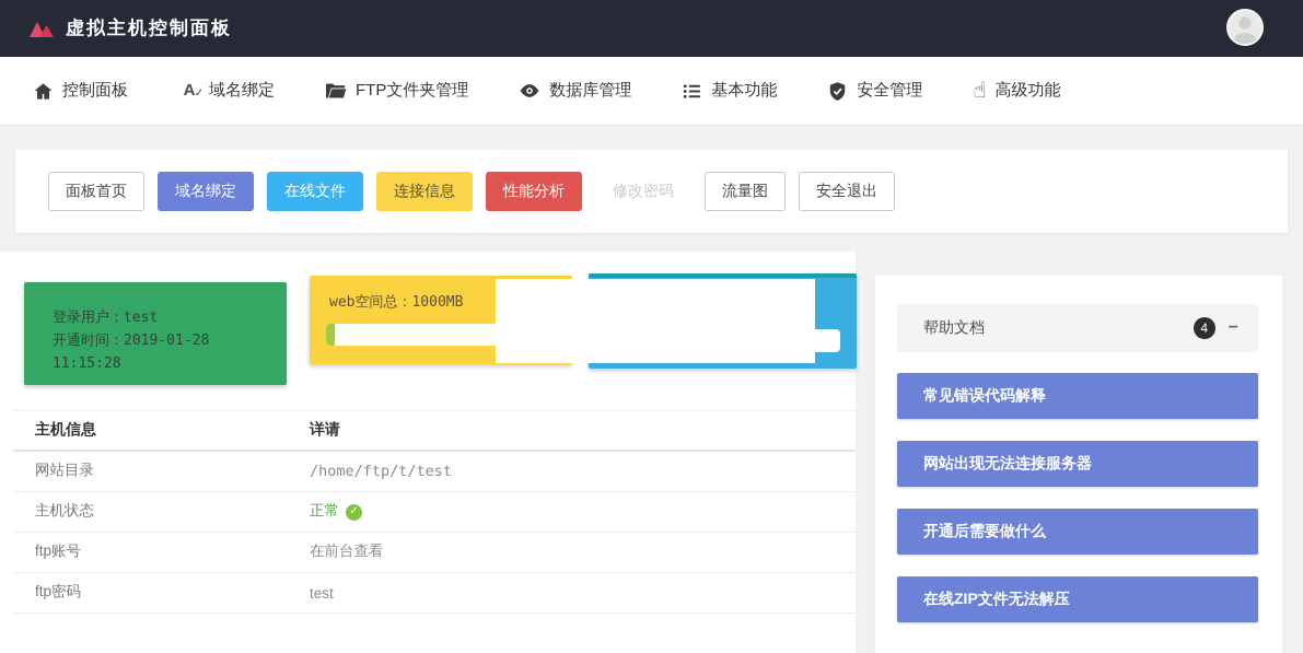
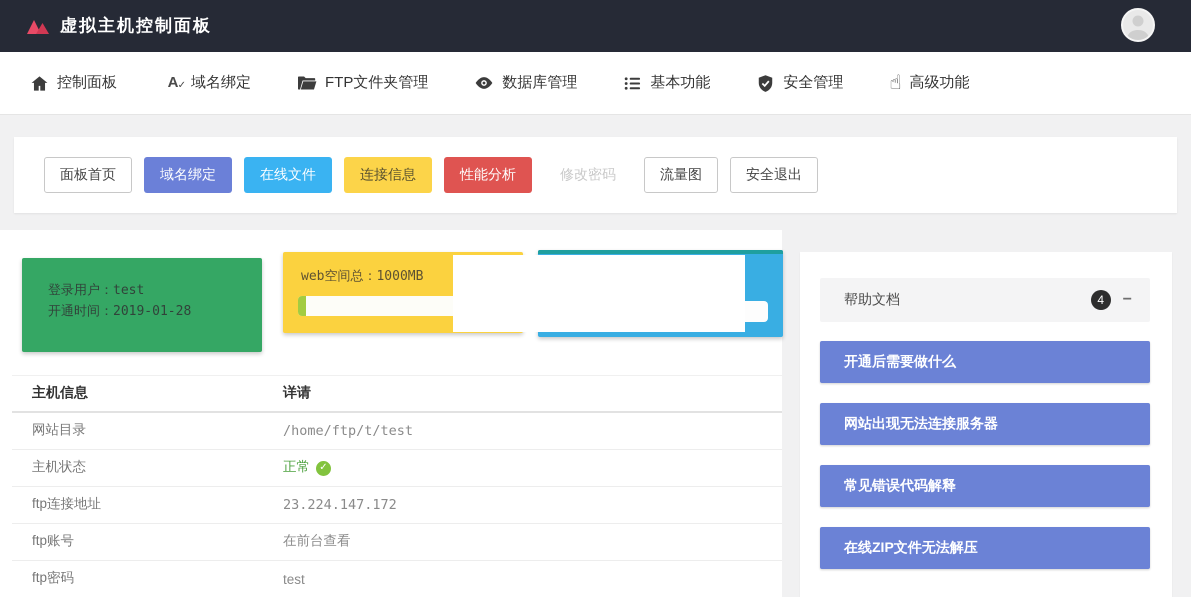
  虚拟主机控制面板
  控制面板
  A
  ✓
  域名绑定
  FTP文件夹管理
  数据库管理
  基本功能
  安全管理
  ☝
  高级功能
  面板首页
  域名绑定
  在线文件
  连接信息
  性能分析
  修改密码
  流量图
  安全退出
  登录用户：test
  开通时间：2019-01-28
- 11:15:28
  web空间总：1000MB
  主机信息
  详请
  网站目录
  /home/ftp/t/test
  主机状态
  正常
  ✓
+ ftp连接地址
+ 23.224.147.172
  ftp账号
  在前台查看
  ftp密码
  test
  帮助文档
  4
  −
- 常见错误代码解释
+ 开通后需要做什么
  网站出现无法连接服务器
- 开通后需要做什么
+ 常见错误代码解释
  在线ZIP文件无法解压
